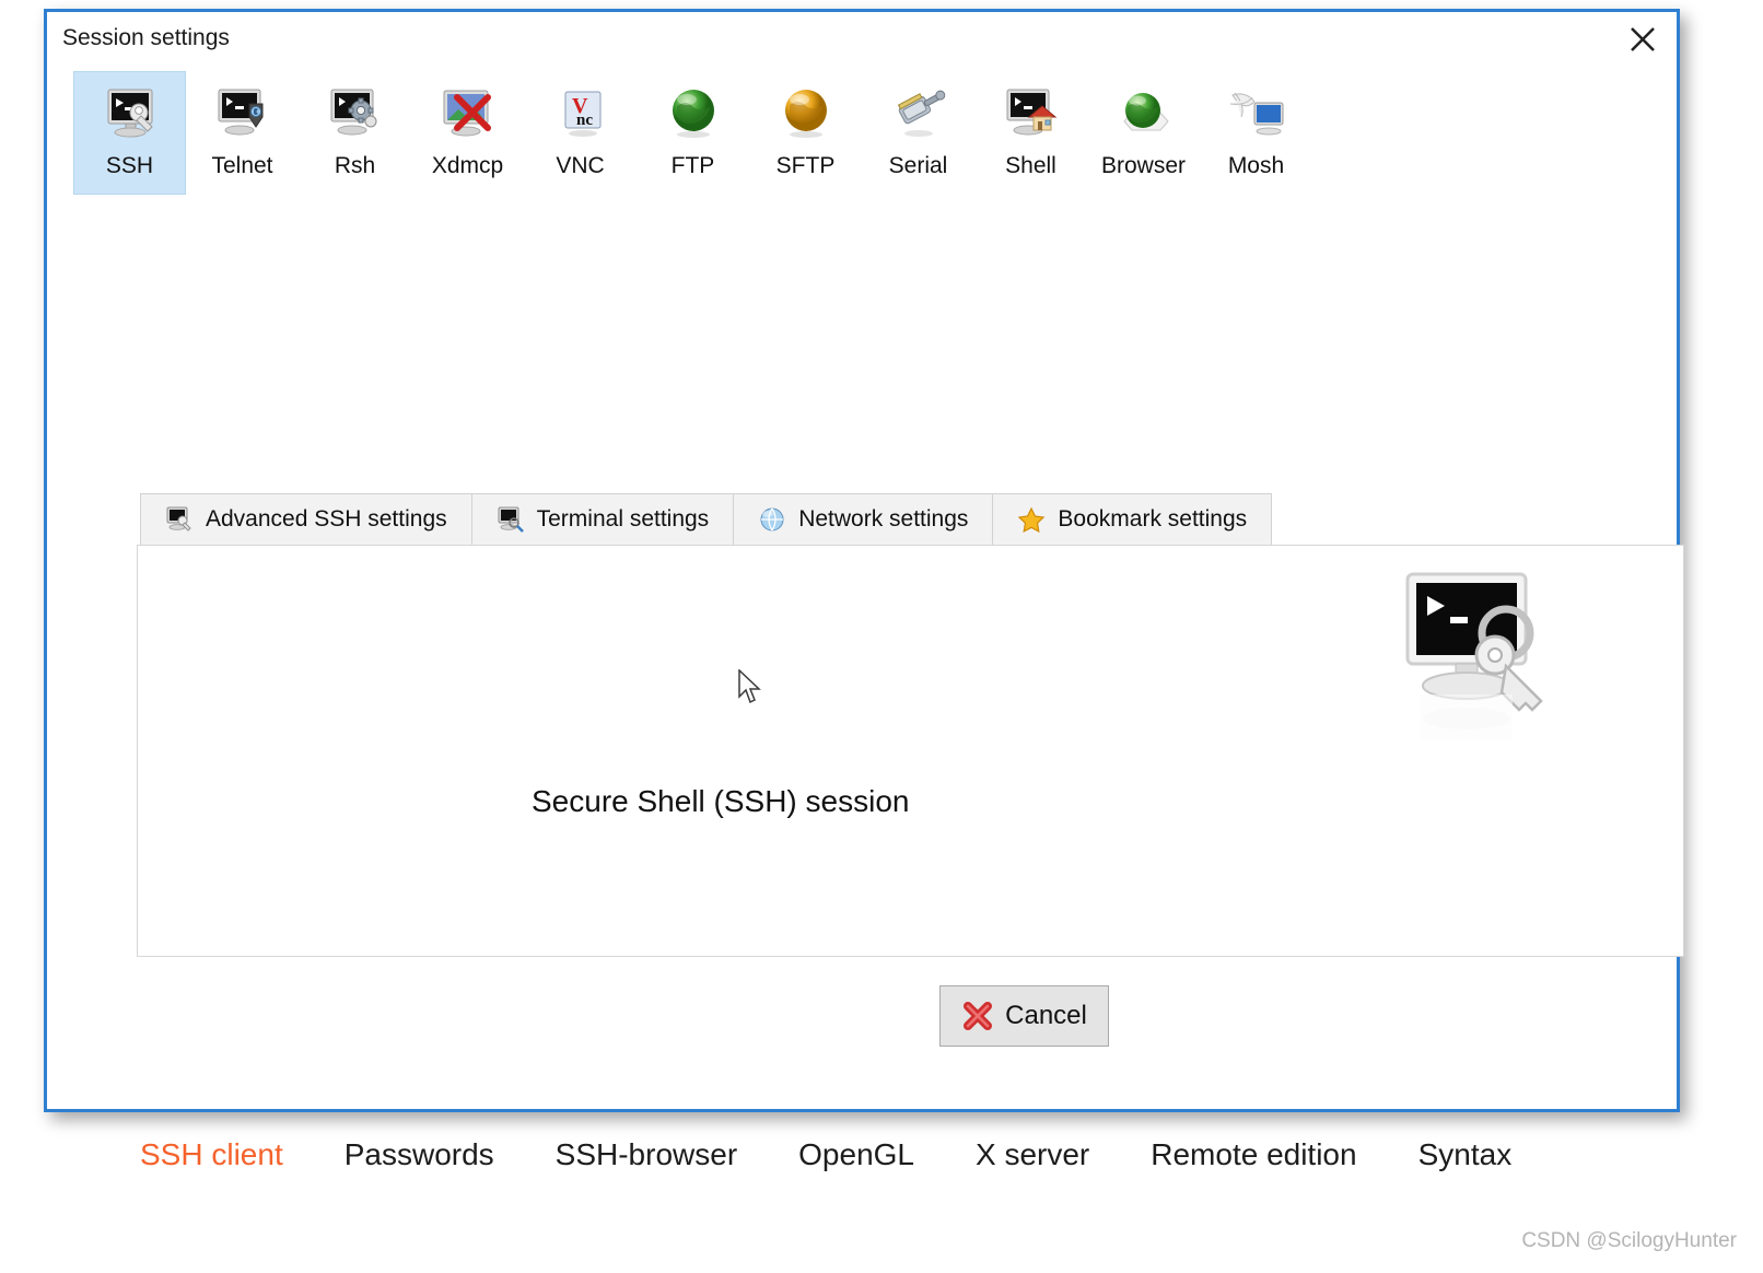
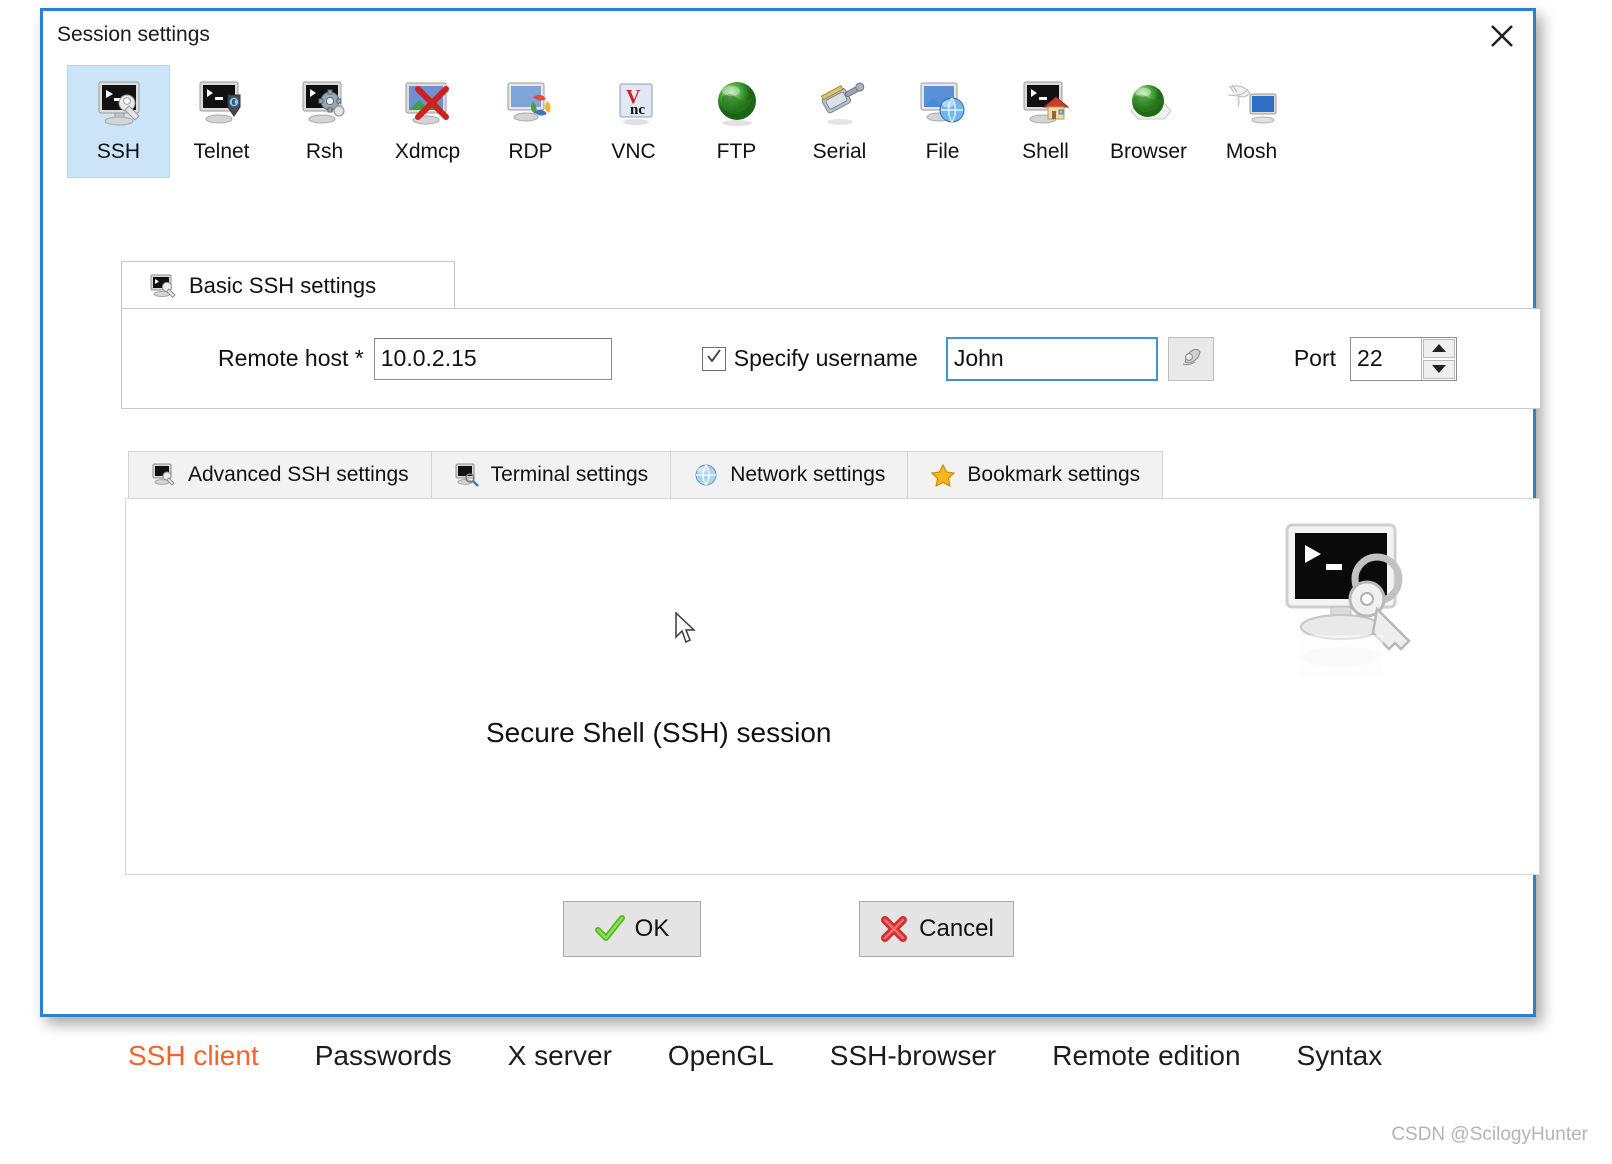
  Session settings
  SSH
  Telnet
  Rsh
  Xdmcp
+ RDP
  V
  nc
  VNC
  FTP
- SFTP
  Serial
+ File
  Shell
  Browser
  Mosh
+ Basic SSH settings
+ Remote host *
+ 10.0.2.15
+ Specify username
+ John
+ Port
+ 22
  Advanced SSH settings
  Terminal settings
  Network settings
  Bookmark settings
  Secure Shell (SSH) session
+ OK
  Cancel
  SSH client
  Passwords
- SSH-browser
+ X server
  OpenGL
- X server
+ SSH-browser
  Remote edition
  Syntax
  CSDN @ScilogyHunter
